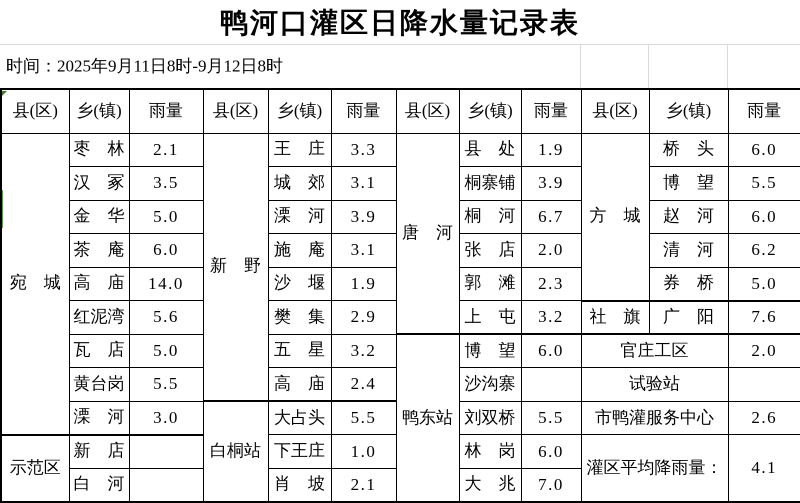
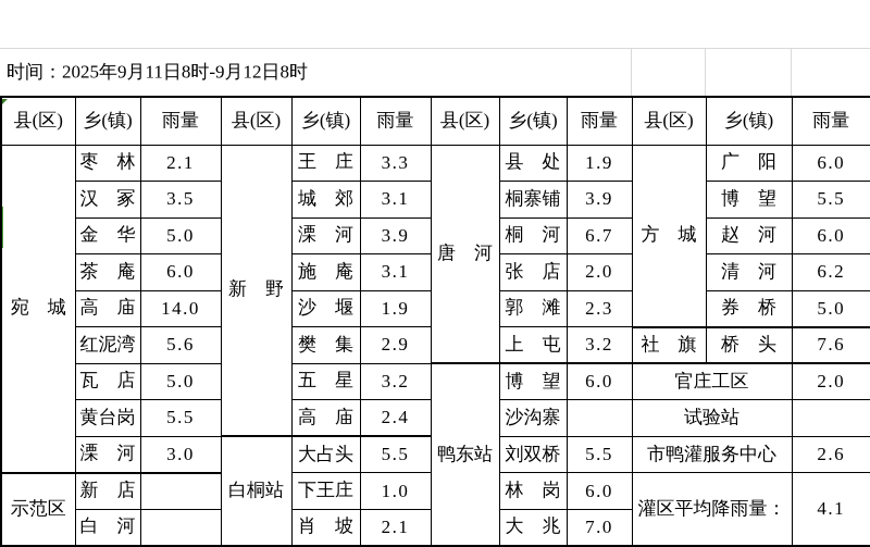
- 鸭河口灌区日降水量记录表
  时间：2025年9月11日8时-9月12日8时
  县(区)	乡(镇)	雨量	县(区)	乡(镇)	雨量	县(区)	乡(镇)	雨量	县(区)	乡(镇)	雨量
- 宛 城	枣 林	2.1	新 野	王 庄	3.3	唐 河	县 处	1.9	方 城	桥 头	6.0
+ 宛 城	枣 林	2.1	新 野	王 庄	3.3	唐 河	县 处	1.9	方 城	广 阳	6.0
  汉 冢	3.5	城 郊	3.1	桐寨铺	3.9	博 望	5.5
  金 华	5.0	溧 河	3.9	桐 河	6.7	赵 河	6.0
  茶 庵	6.0	施 庵	3.1	张 店	2.0	清 河	6.2
  高 庙	14.0	沙 堰	1.9	郭 滩	2.3	券 桥	5.0
- 红泥湾	5.6	樊 集	2.9	上 屯	3.2	社 旗	广 阳	7.6
+ 红泥湾	5.6	樊 集	2.9	上 屯	3.2	社 旗	桥 头	7.6
  瓦 店	5.0	五 星	3.2	鸭东站	博 望	6.0	官庄工区	2.0
  黄台岗	5.5	高 庙	2.4	沙沟寨		试验站
  溧 河	3.0	白桐站	大占头	5.5	刘双桥	5.5	市鸭灌服务中心	2.6
  示范区	新 店		下王庄	1.0	林 岗	6.0	灌区平均降雨量：	4.1
  白 河		肖 坡	2.1	大 兆	7.0
